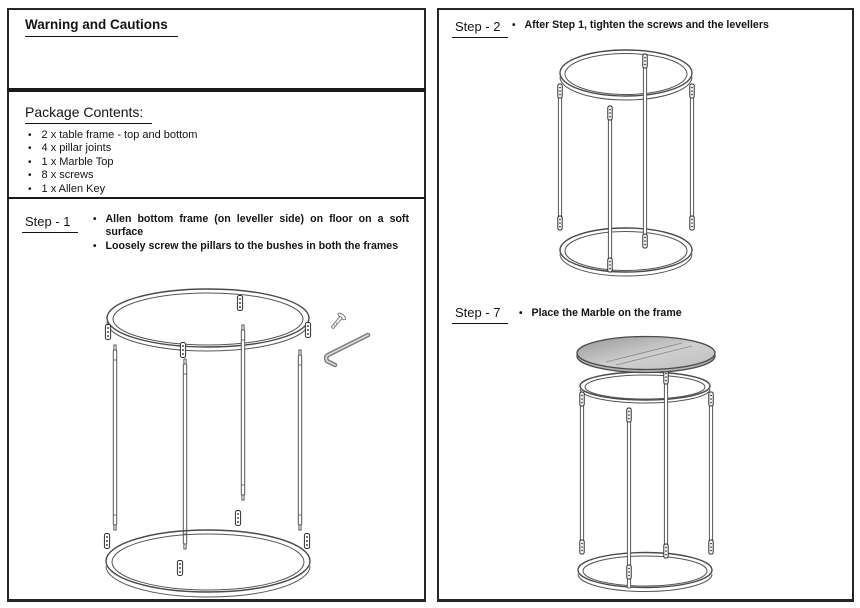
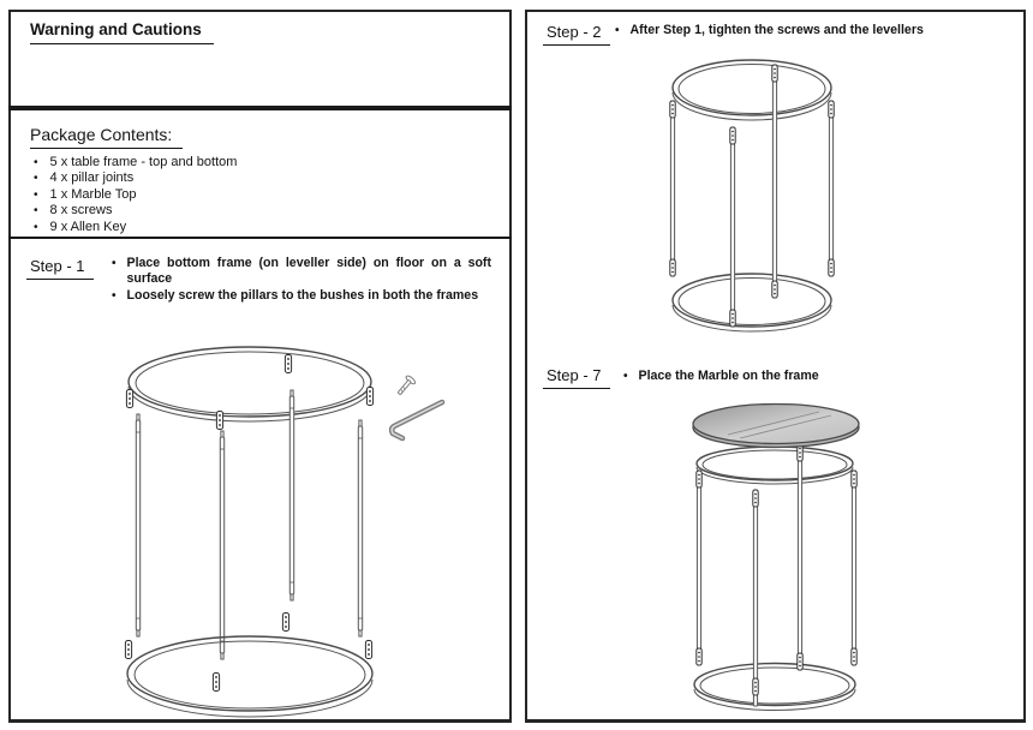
  Warning and Cautions
  Package Contents:
  •
- 2 x table frame - top and bottom
+ 5 x table frame - top and bottom
  •
  4 x pillar joints
  •
  1 x Marble Top
  •
  8 x screws
  •
- 1 x Allen Key
+ 9 x Allen Key
  Step - 1
  •
- Allen bottom frame (on leveller side) on floor on a soft surface
+ Place bottom frame (on leveller side) on floor on a soft surface
  •
  Loosely screw the pillars to the bushes in both the frames
  Step - 2
  •
  After Step 1, tighten the screws and the levellers
  Step - 7
  •
  Place the Marble on the frame
